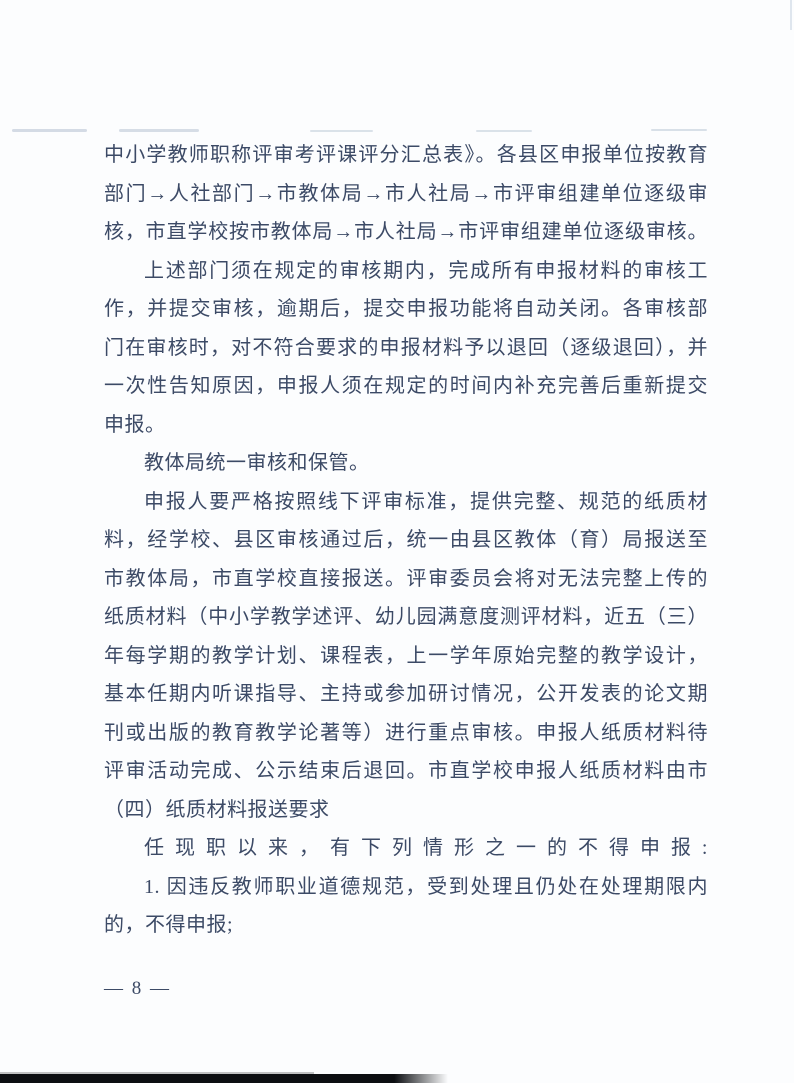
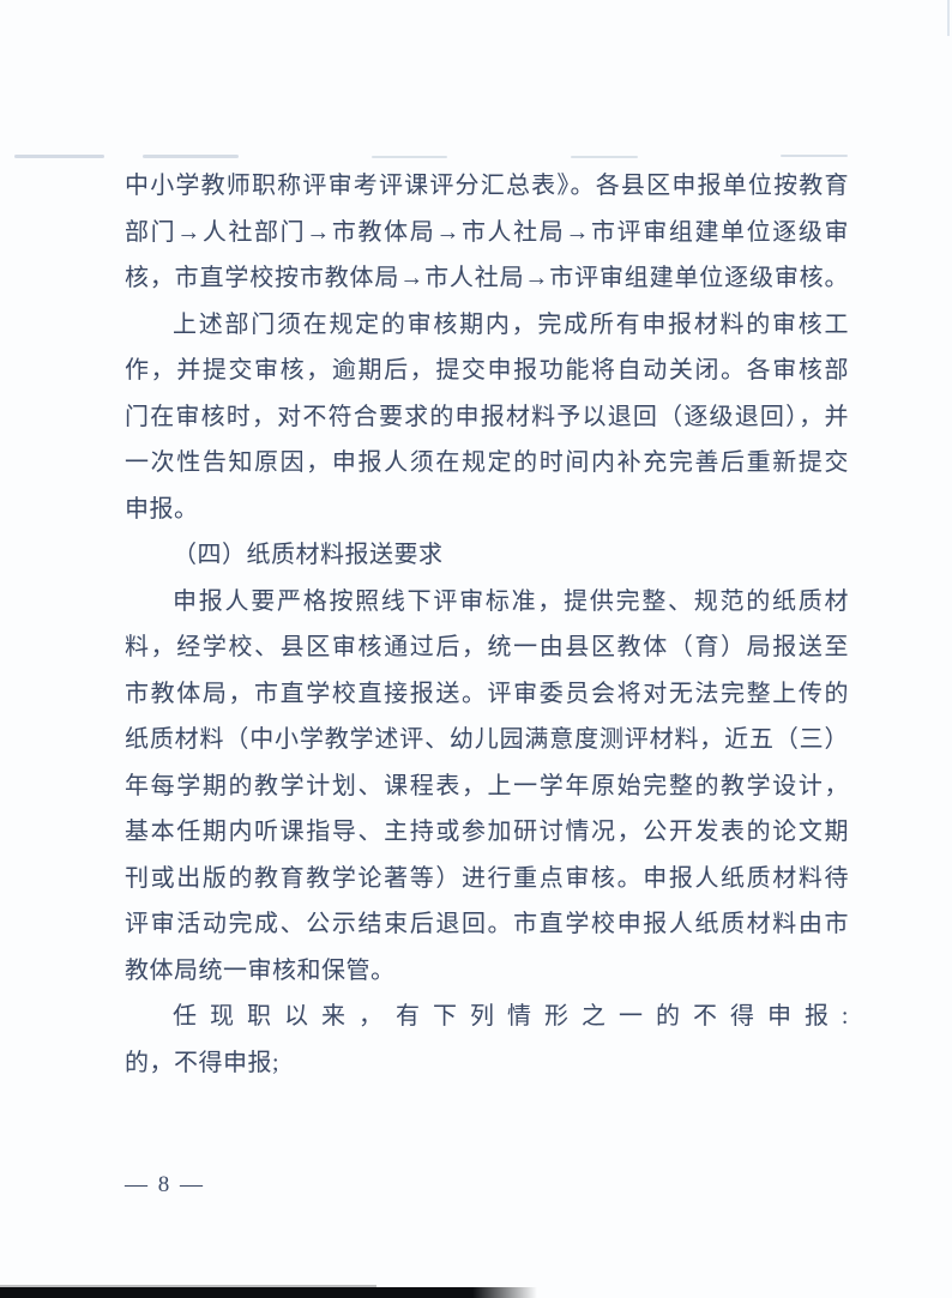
  中小学教师职称评审考评课评分汇总表》。各县区申报单位按教育
  部门→人社部门→市教体局→市人社局→市评审组建单位逐级审
  核，市直学校按市教体局→市人社局→市评审组建单位逐级审核。
  上述部门须在规定的审核期内，完成所有申报材料的审核工
  作，并提交审核，逾期后，提交申报功能将自动关闭。各审核部
  门在审核时，对不符合要求的申报材料予以退回（逐级退回），并
  一次性告知原因，申报人须在规定的时间内补充完善后重新提交
  申报。
- 教体局统一审核和保管。
+ （四）纸质材料报送要求
  申报人要严格按照线下评审标准，提供完整、规范的纸质材
  料，经学校、县区审核通过后，统一由县区教体（育）局报送至
  市教体局，市直学校直接报送。评审委员会将对无法完整上传的
  纸质材料（中小学教学述评、幼儿园满意度测评材料，近五（三）
  年每学期的教学计划、课程表，上一学年原始完整的教学设计，
  基本任期内听课指导、主持或参加研讨情况，公开发表的论文期
  刊或出版的教育教学论著等）进行重点审核。申报人纸质材料待
  评审活动完成、公示结束后退回。市直学校申报人纸质材料由市
- （四）纸质材料报送要求
+ 教体局统一审核和保管。
  任现职以来，有下列情形之一的不得申报:
- 1. 因违反教师职业道德规范，受到处理且仍处在处理期限内
  的，不得申报;
  — 8 —
